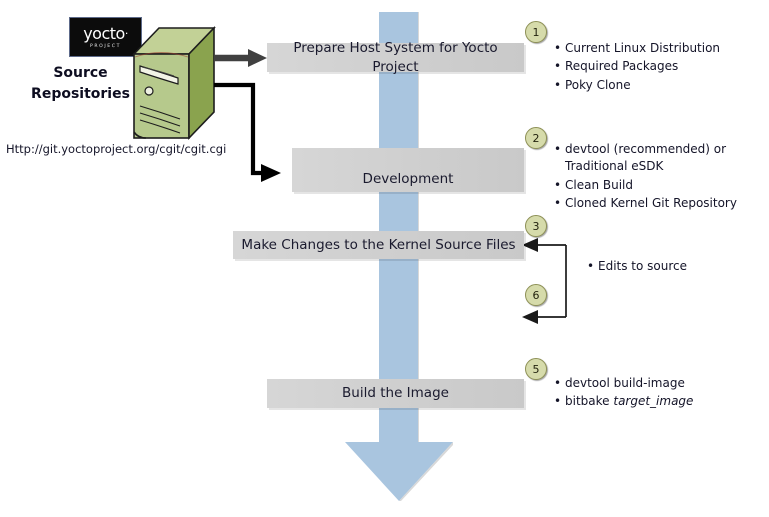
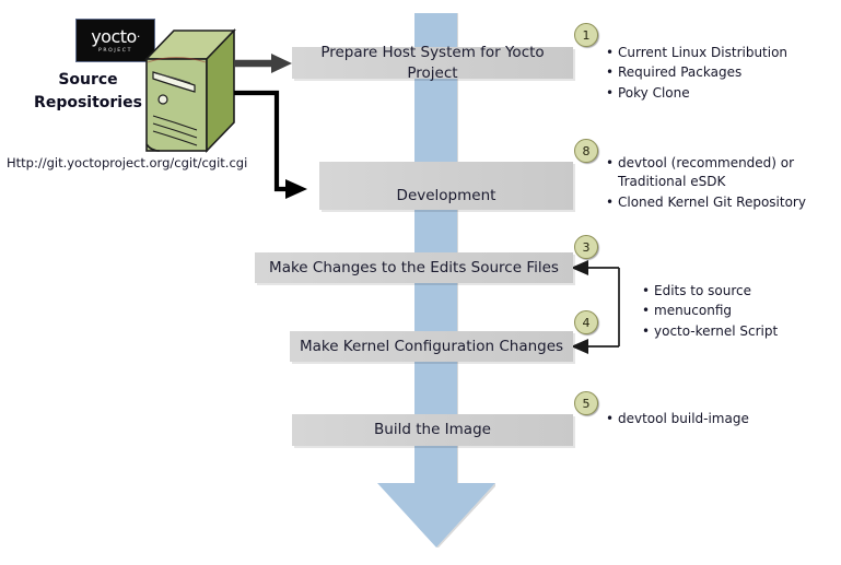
  yocto·
  Source
  Repositories
  Http://git.yoctoproject.org/cgit/cgit.cgi
  Prepare Host System for Yocto Project
  1
  Current Linux Distribution
  Required Packages
  Poky Clone
  Development
- 2
+ 8
  devtool (recommended) or Traditional eSDK
- Clean Build
  Cloned Kernel Git Repository
- Make Changes to the Kernel Source Files
+ Make Changes to the Edits Source Files
  3
+ Make Kernel Configuration Changes
- 6
+ 4
  Edits to source
+ menuconfig
+ yocto-kernel Script
  Build the Image
  5
  devtool build-image
- bitbake target_image
